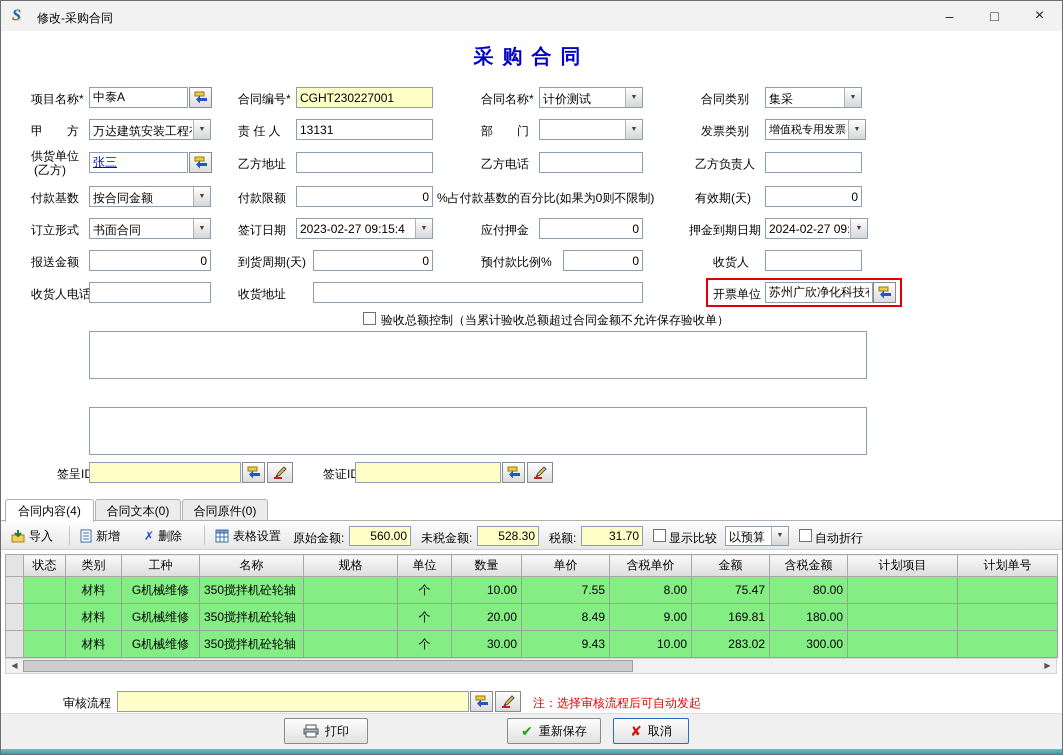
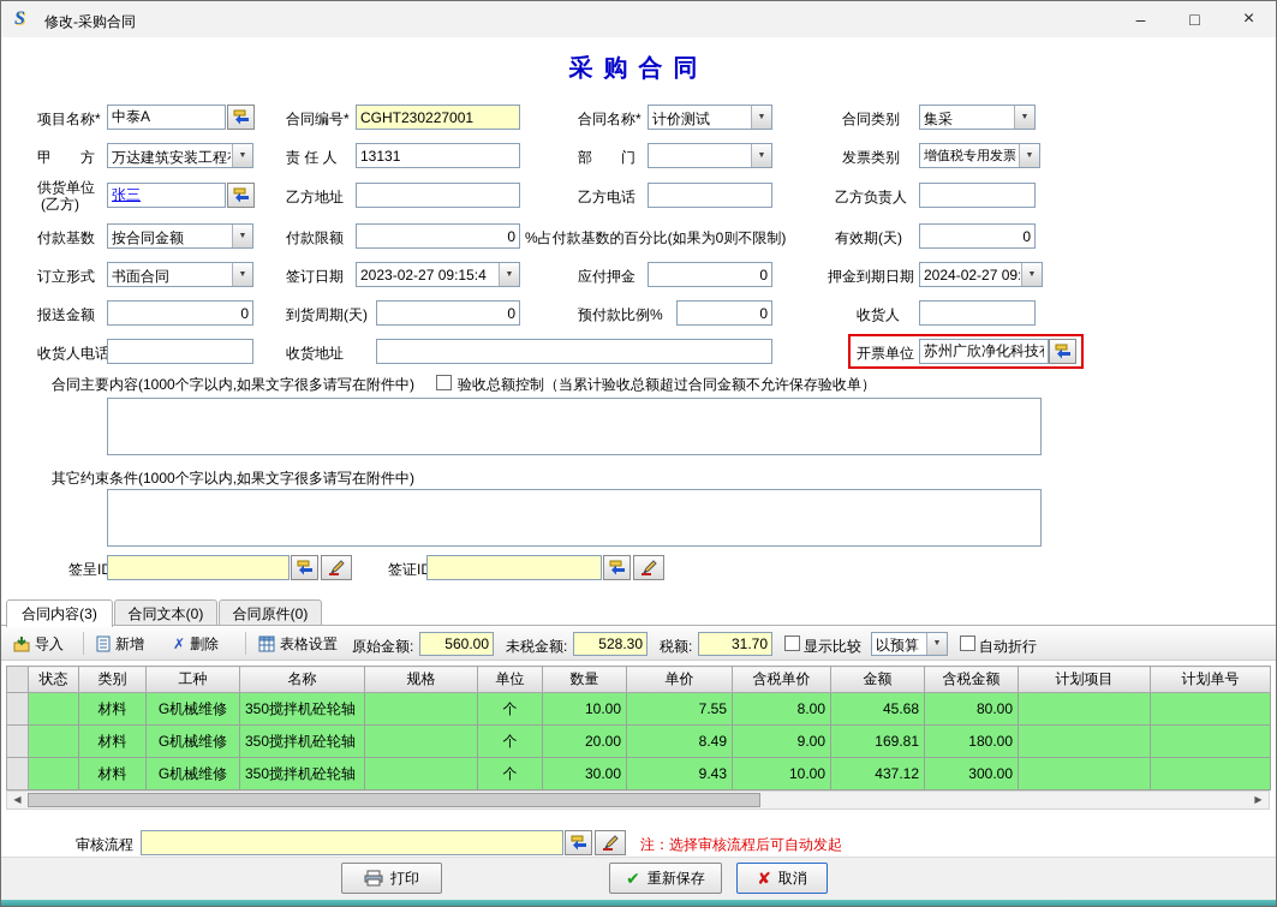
  S
  修改-采购合同
  –
  □
  ×
  采购合同
  项目名称*
  中泰A
  合同编号*
  CGHT230227001
  合同名称*
  计价测试
  合同类别
  集采
  甲 方
  万达建筑安装工程
  责 任 人
  13131
  部 门
  发票类别
  增值税专用发票
  供货单位
  (乙方)
  张三
  乙方地址
  乙方电话
  乙方负责人
  付款基数
  按合同金额
  付款限额
  0
  %占付款基数的百分比(如果为0则不限制)
  有效期(天)
  0
  订立形式
  书面合同
  签订日期
  2023-02-27 09:15:4
  应付押金
  0
  押金到期日期
  2024-02-27 09:
  报送金额
  0
  到货周期(天)
  0
  预付款比例%
  0
  收货人
  收货人电话
  收货地址
  开票单位
  苏州广欣净化科技
+ 合同主要内容(1000个字以内,如果文字很多请写在附件中)
  验收总额控制（当累计验收总额超过合同金额不允许保存验收单）
+ 其它约束条件(1000个字以内,如果文字很多请写在附件中)
  签呈I
  签证I
- 合同内容(4)
+ 合同内容(3)
  合同文本(0)
  合同原件(0)
  导入
  新增
  ✗
  删除
  表格设置
  原始金额:
  560.00
  未税金额:
  528.30
  税额:
  31.70
  显示比较
  以预算
  自动折行
  	状态	类别	工种	名称	规格	单位	数量	单价	含税单价	金额	含税金额	计划项目	计划单号
- 		材料	G机械维修	350搅拌机砼轮轴		个	10.00	7.55	8.00	75.47	80.00
+ 		材料	G机械维修	350搅拌机砼轮轴		个	10.00	7.55	8.00	45.68	80.00
  		材料	G机械维修	350搅拌机砼轮轴		个	20.00	8.49	9.00	169.81	180.00
- 		材料	G机械维修	350搅拌机砼轮轴		个	30.00	9.43	10.00	283.02	300.00
+ 		材料	G机械维修	350搅拌机砼轮轴		个	30.00	9.43	10.00	437.12	300.00
  ◀
  ▶
  审核流程
  注：选择审核流程后可自动发起
  打印
  ✔
  重新保存
  ✘
  取消
